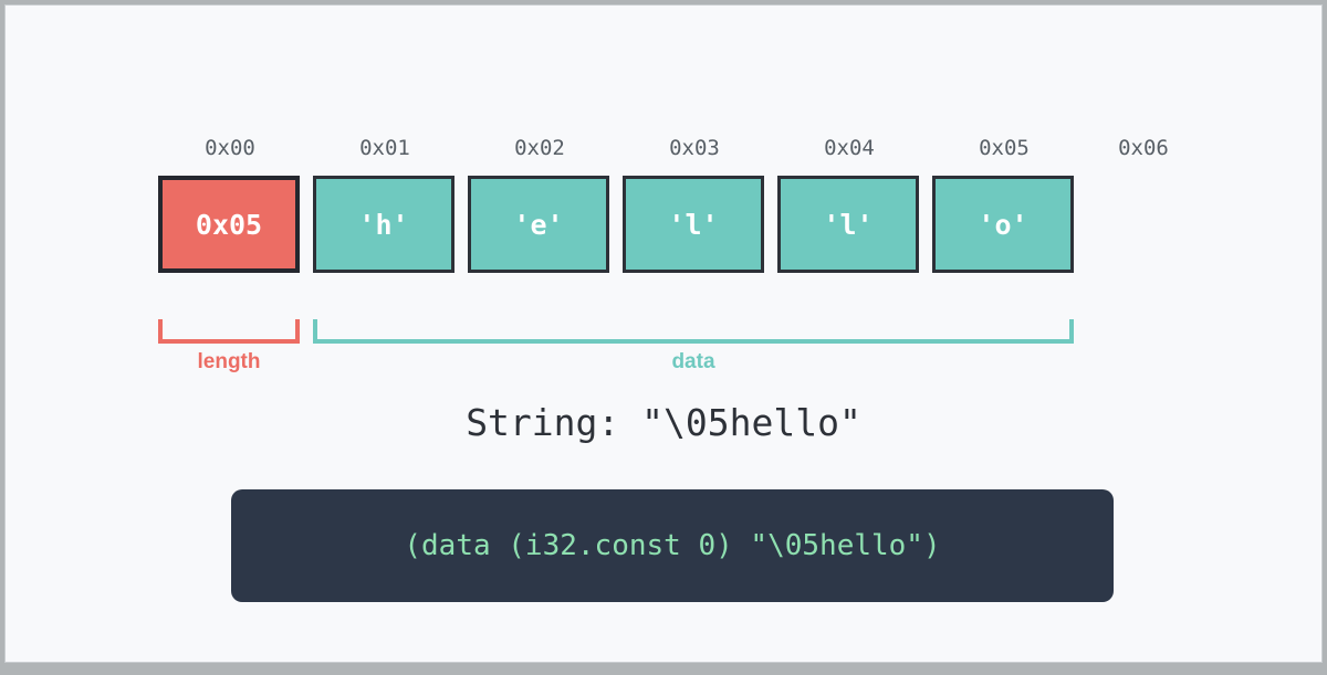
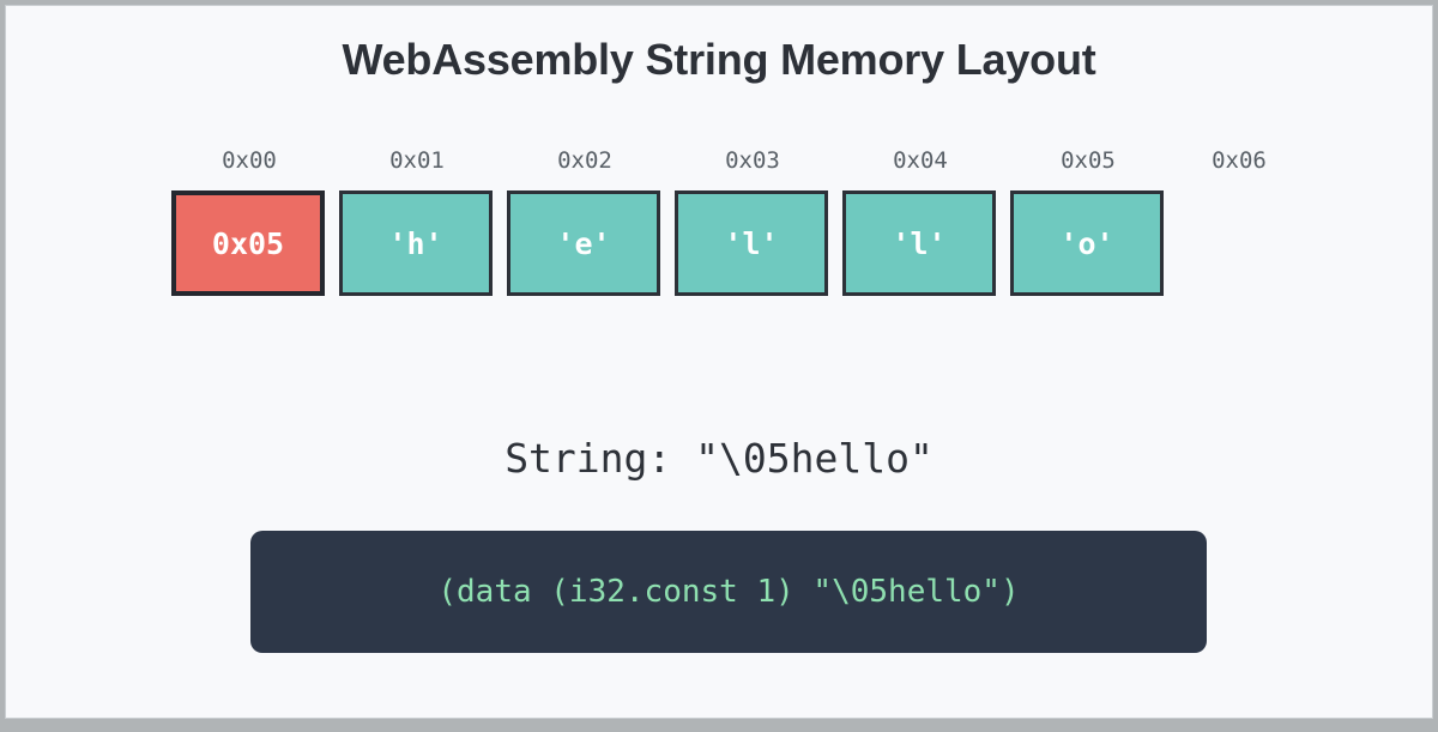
+ WebAssembly String Memory Layout
  0x00
  0x01
  0x02
  0x03
  0x04
  0x05
  0x06
  0x05
  'h'
  'e'
  'l'
  'l'
  'o'
- length
- data
  String: "\05hello"
- (data (i32.const 0) "\05hello")
+ (data (i32.const 1) "\05hello")
